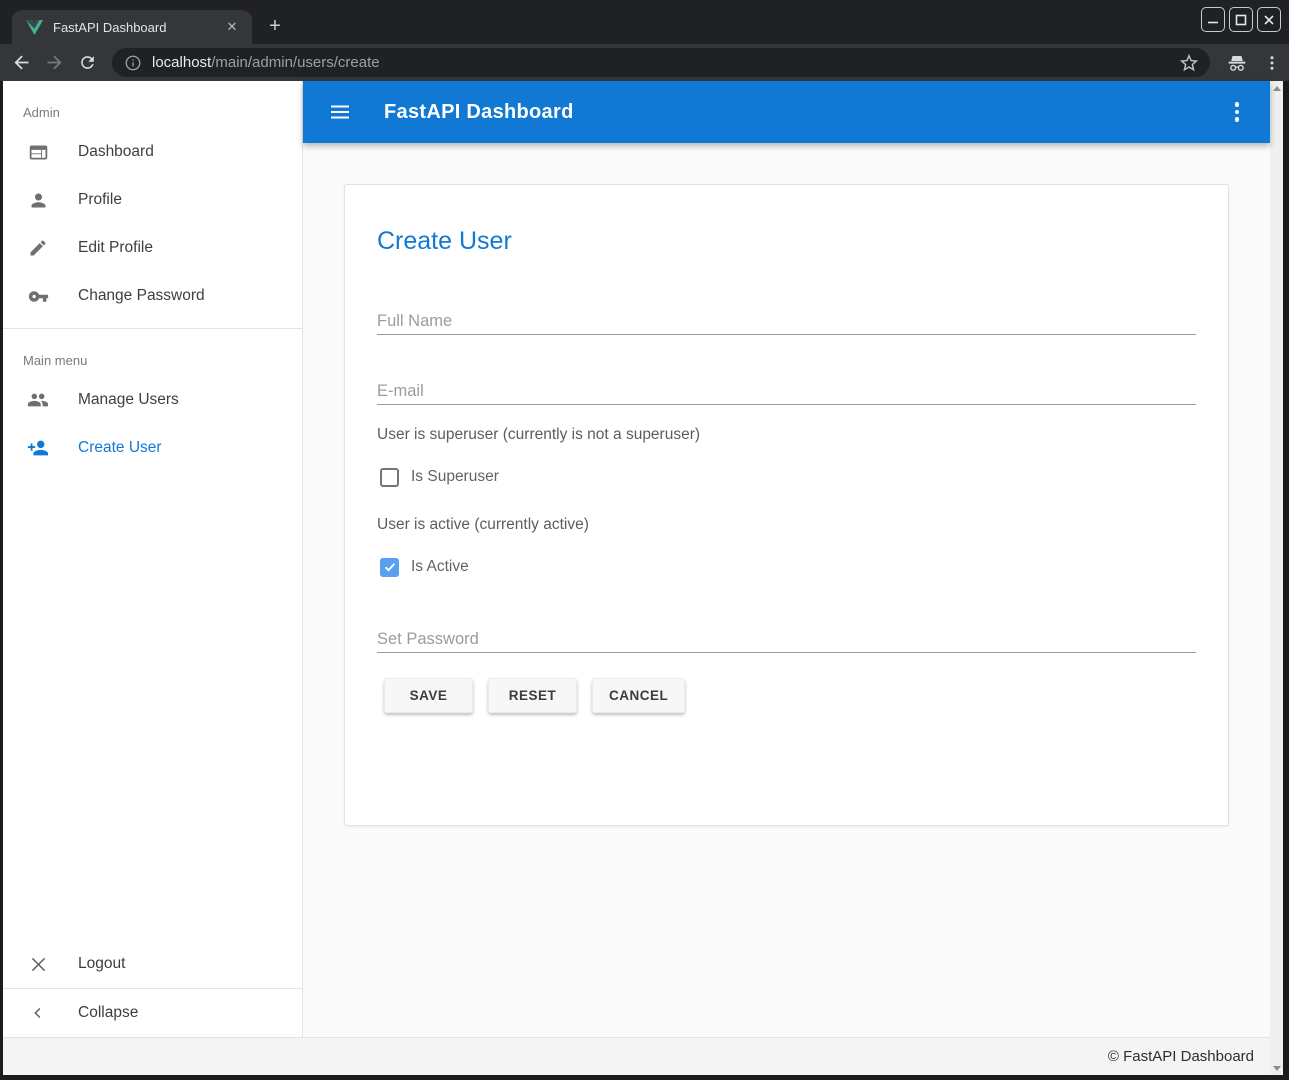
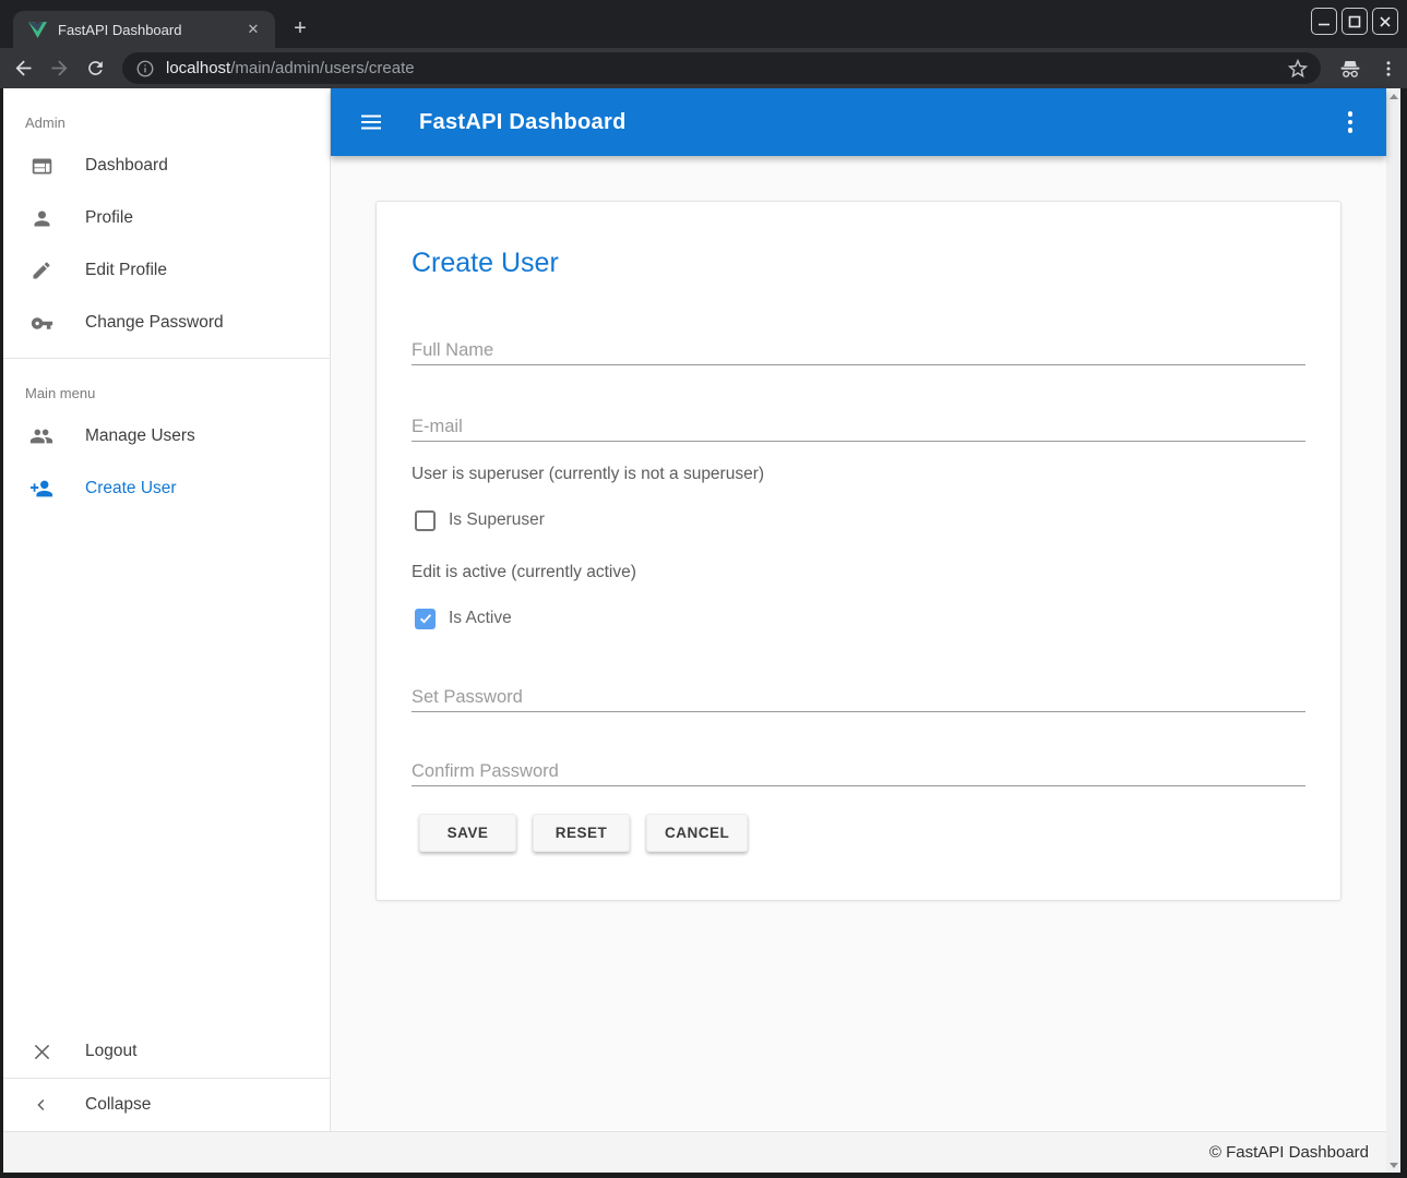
  FastAPI Dashboard
  ✕
  +
  localhost/main/admin/users/create
  Admin
  Dashboard
  Profile
  Edit Profile
  Change Password
  Main menu
  Manage Users
  Create User
  Logout
  Collapse
  FastAPI Dashboard
  Create User
  Full Name
  E-mail
  User is superuser (currently is not a superuser)
  Is Superuser
- User is active (currently active)
+ Edit is active (currently active)
  Is Active
  Set Password
+ Confirm Password
  SAVE
  RESET
  CANCEL
  © FastAPI Dashboard
